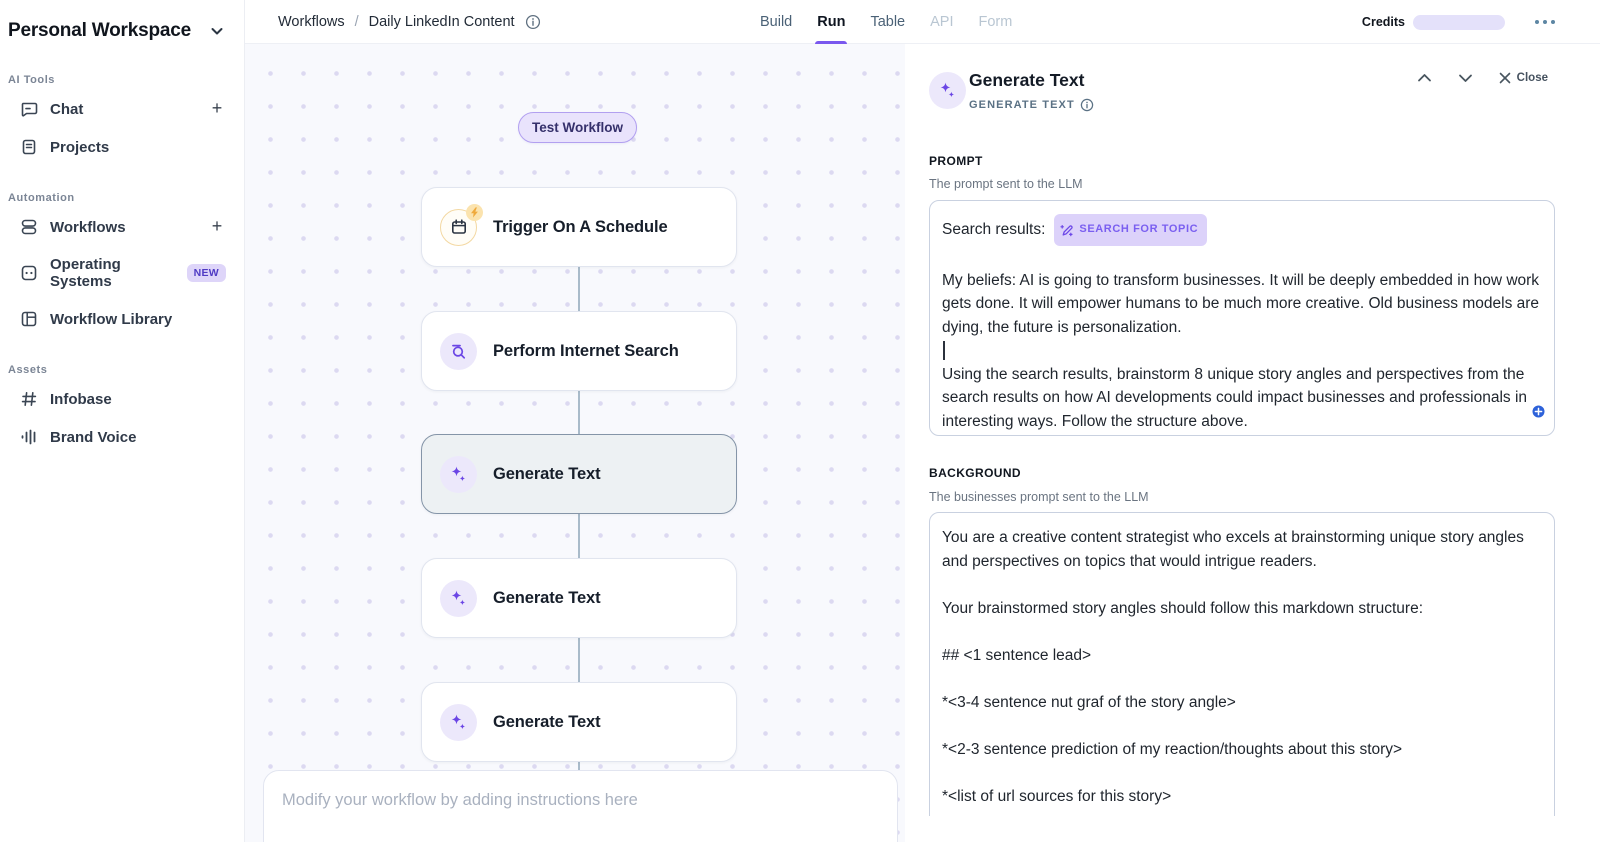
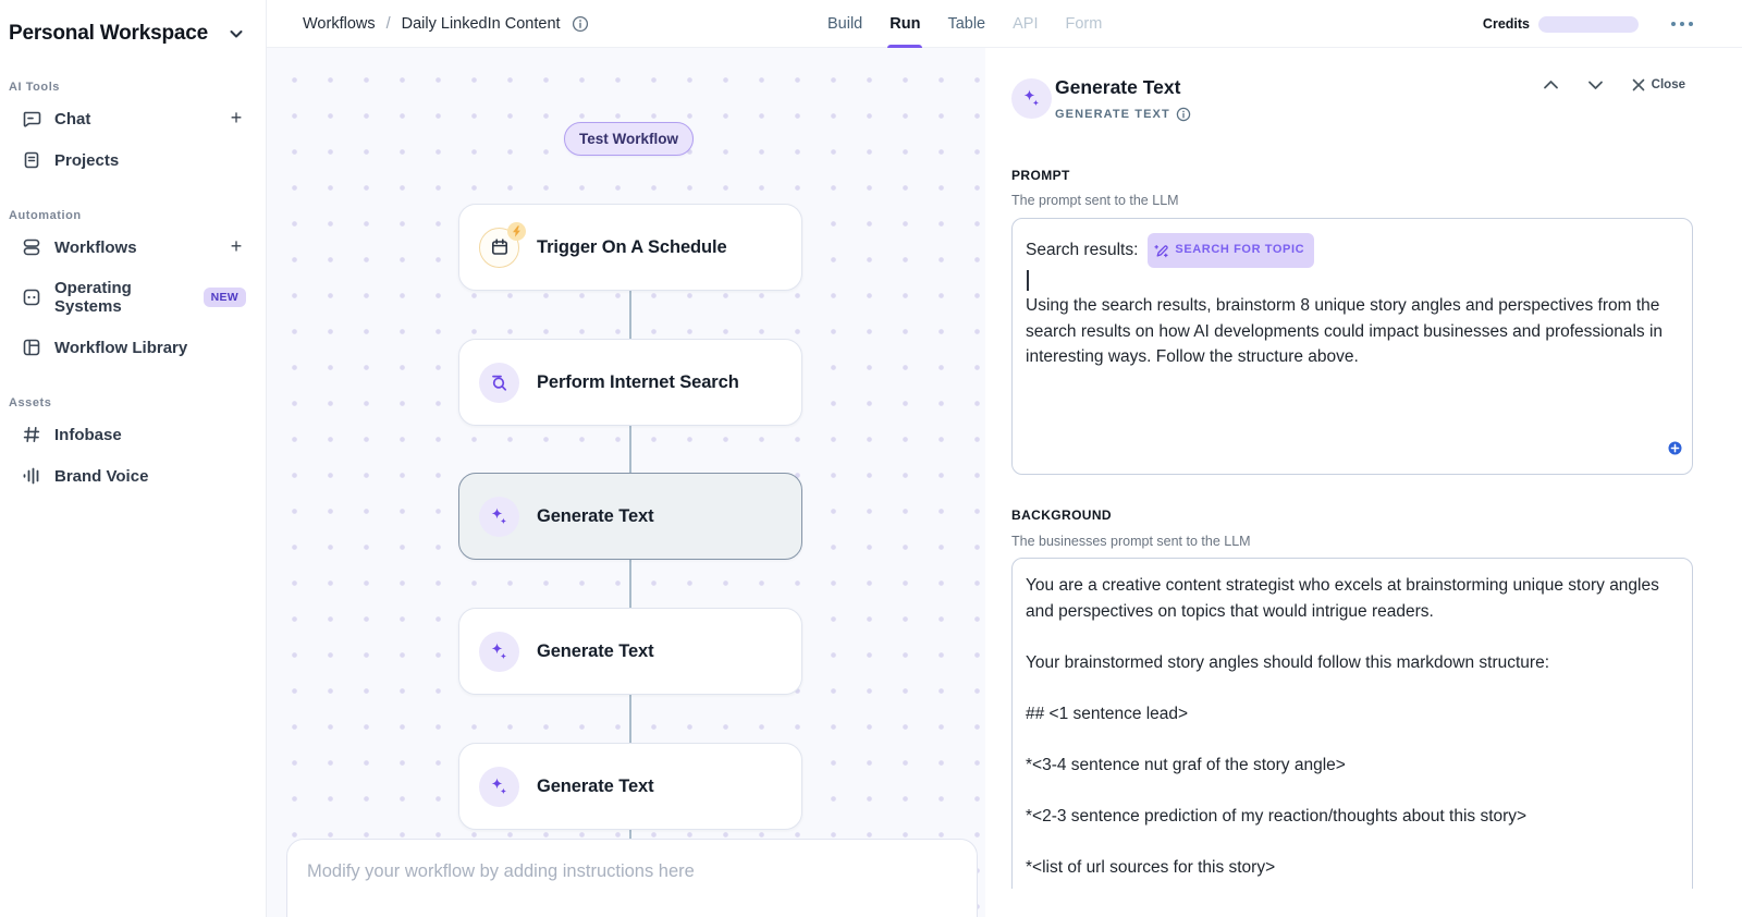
  Personal Workspace
  AI Tools
  Chat
  +
  Projects
  Automation
  Workflows
  +
  Operating Systems
  NEW
  Workflow Library
  Assets
  Infobase
  Brand Voice
  Workflows
  /
  Daily LinkedIn Content
  Build
  Run
  Table
  API
  Form
  Credits
  Test Workflow
  Trigger On A Schedule
  Perform Internet Search
  Generate Text
  Generate Text
  Generate Text
  Modify your workflow by adding instructions here
  Generate Text
  GENERATE TEXT
  Close
  PROMPT
  The prompt sent to the LLM
  Search results:
  SEARCH FOR TOPIC
- My beliefs: AI is going to transform businesses. It will be deeply embedded in how work gets done. It will empower humans to be much more creative. Old business models are dying, the future is personalization.
  Using the search results, brainstorm 8 unique story angles and perspectives from the search results on how AI developments could impact businesses and professionals in interesting ways. Follow the structure above.
  BACKGROUND
  The businesses prompt sent to the LLM
  You are a creative content strategist who excels at brainstorming unique story angles and perspectives on topics that would intrigue readers.
  Your brainstormed story angles should follow this markdown structure:
  ## <1 sentence lead>
  *<3-4 sentence nut graf of the story angle>
  *<2-3 sentence prediction of my reaction/thoughts about this story>
  *<list of url sources for this story>
